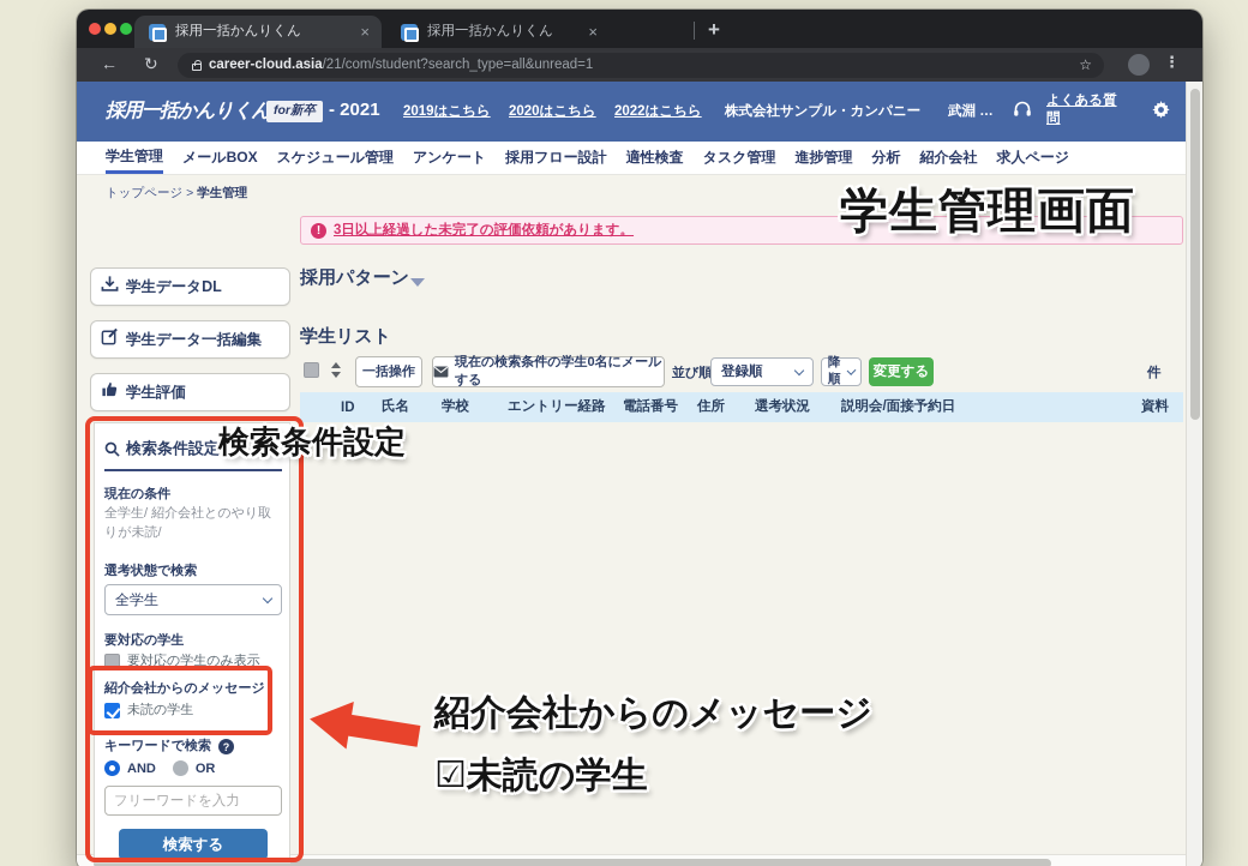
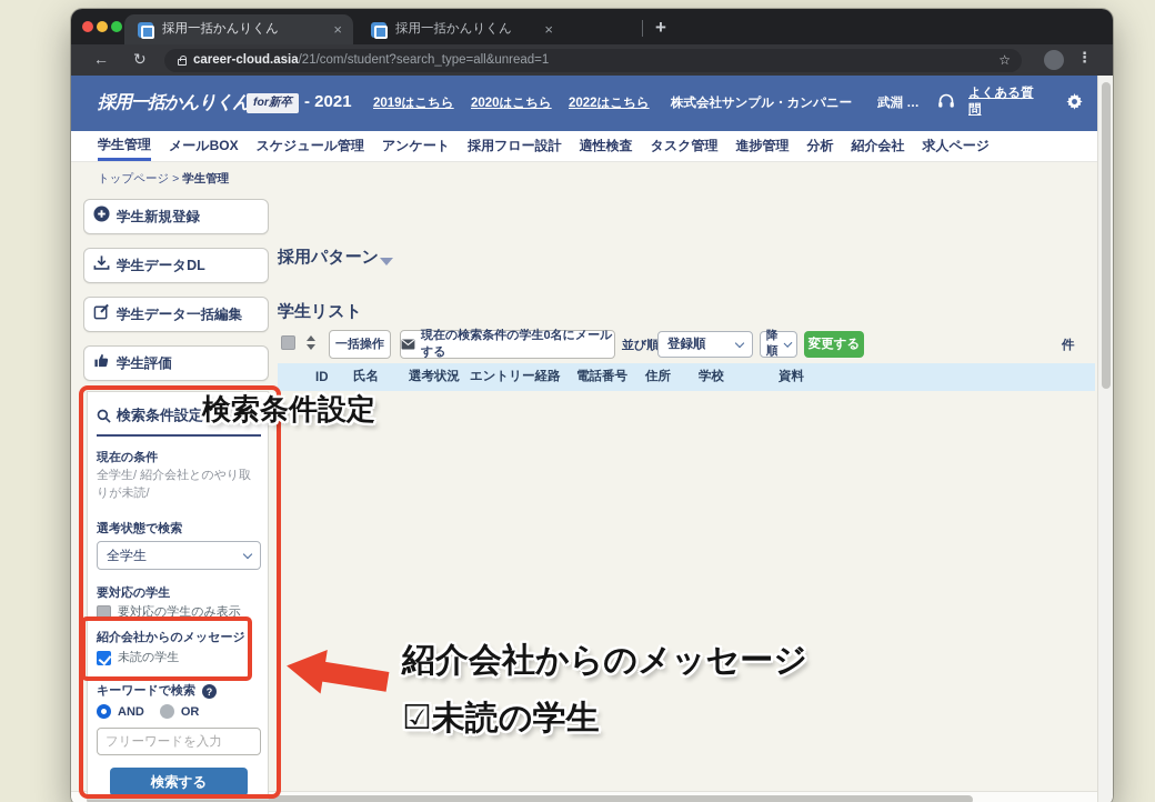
  採用一括かんりくん
  ×
  採用一括かんりくん
  ×
  +
  ←
  ↻
  career-cloud.asia
  /21/com/student?search_type=all&unread=1
  ☆
  ⋮
  採用一括かんりくん
  for新卒
  - 2021
  2019はこちら
  2020はこちら
  2022はこちら
  株式会社サンプル・カンパニー
  武淵 …
  よくある質問
  学生管理
  メールBOX
  スケジュール管理
  アンケート
  採用フロー設計
  適性検査
  タスク管理
  進捗管理
  分析
  紹介会社
  求人ページ
  トップページ > 学生管理
+ 学生新規登録
  学生データDL
  学生データ一括編集
  学生評価
- !
- 3日以上経過した未完了の評価依頼があります。
  採用パターン
  学生リスト
  一括操作
  現在の検索条件の学生0名にメールする
  並び順
  登録順
  降順
  変更する
  件
  ID
  氏名
- 学校
+ 選考状況
  エントリー経路
  電話番号
  住所
- 選考状況
+ 学校
- 説明会/面接予約日
  資料
  検索条件設定
  現在の条件
  全学生/ 紹介会社とのやり取りが未読/
  選考状態で検索
  全学生
  要対応の学生
  要対応の学生のみ表示
  紹介会社からのメッセージ
  未読の学生
  キーワードで検索
  ?
  AND
  OR
  フリーワードを入力
  検索する
- 学生管理画面
  検索条件設定
  紹介会社からのメッセージ
  ☑未読の学生
